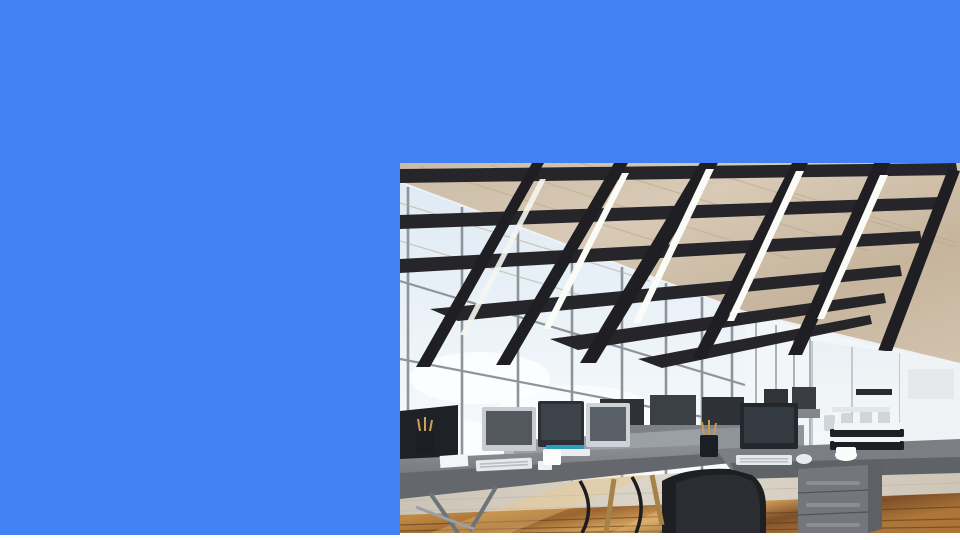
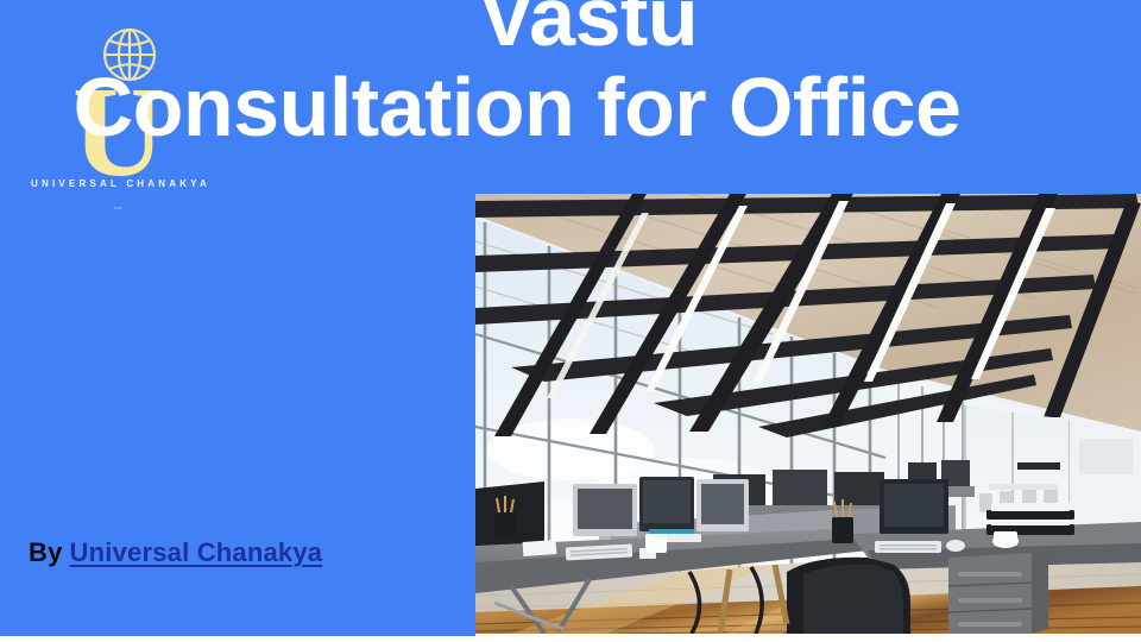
+ U
+ UNIVERSAL CHANAKYA
+ Vastu
+ Consultation for Office
+ By Universal Chanakya
